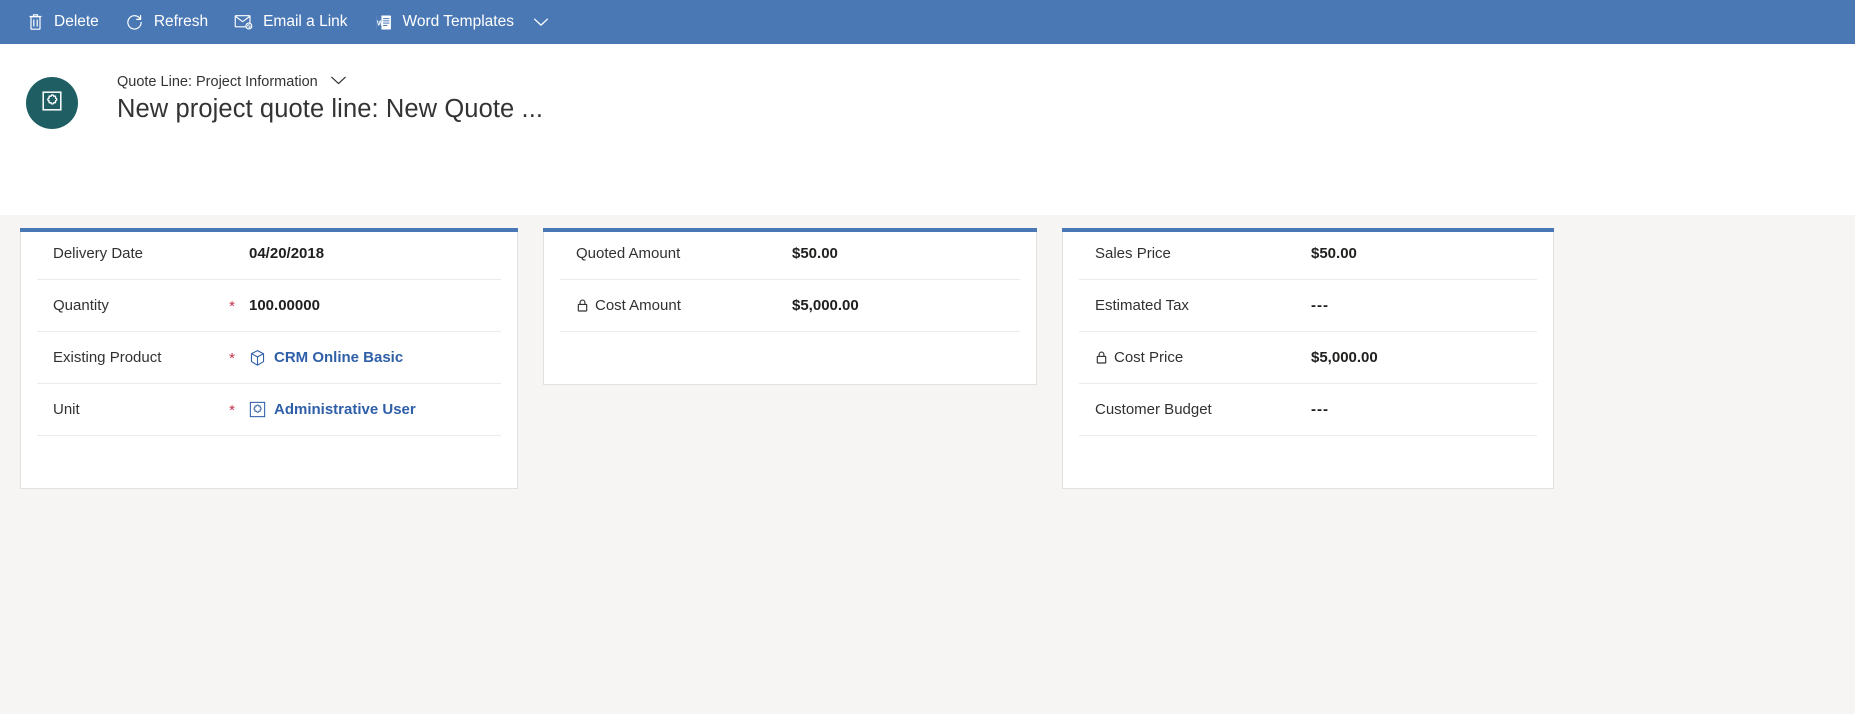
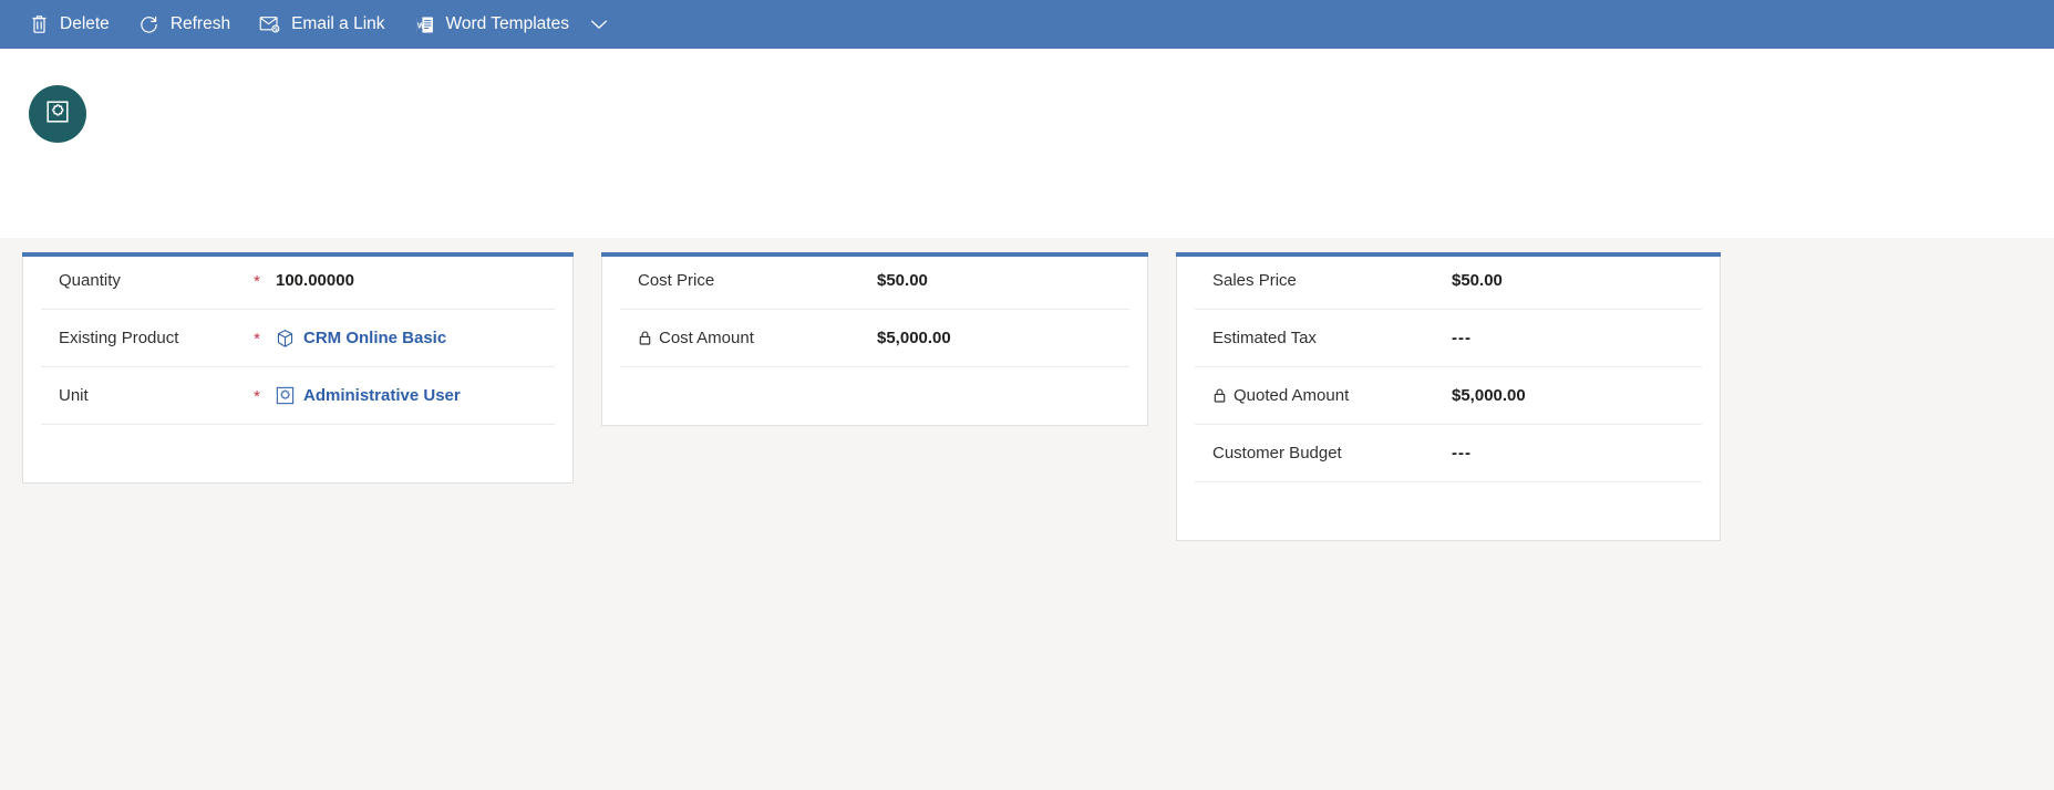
  Delete
  Refresh
  Email a Link
  W
  Word Templates
- Quote Line: Project Information
- New project quote line: New Quote ...
- Delivery Date
- 04/20/2018
  Quantity
  *
  100.00000
  Existing Product
  *
  CRM Online Basic
  Unit
  *
  Administrative User
- Quoted Amount
+ Cost Price
  $50.00
  Cost Amount
  $5,000.00
  Sales Price
  $50.00
  Estimated Tax
  ---
- Cost Price
+ Quoted Amount
  $5,000.00
  Customer Budget
  ---
